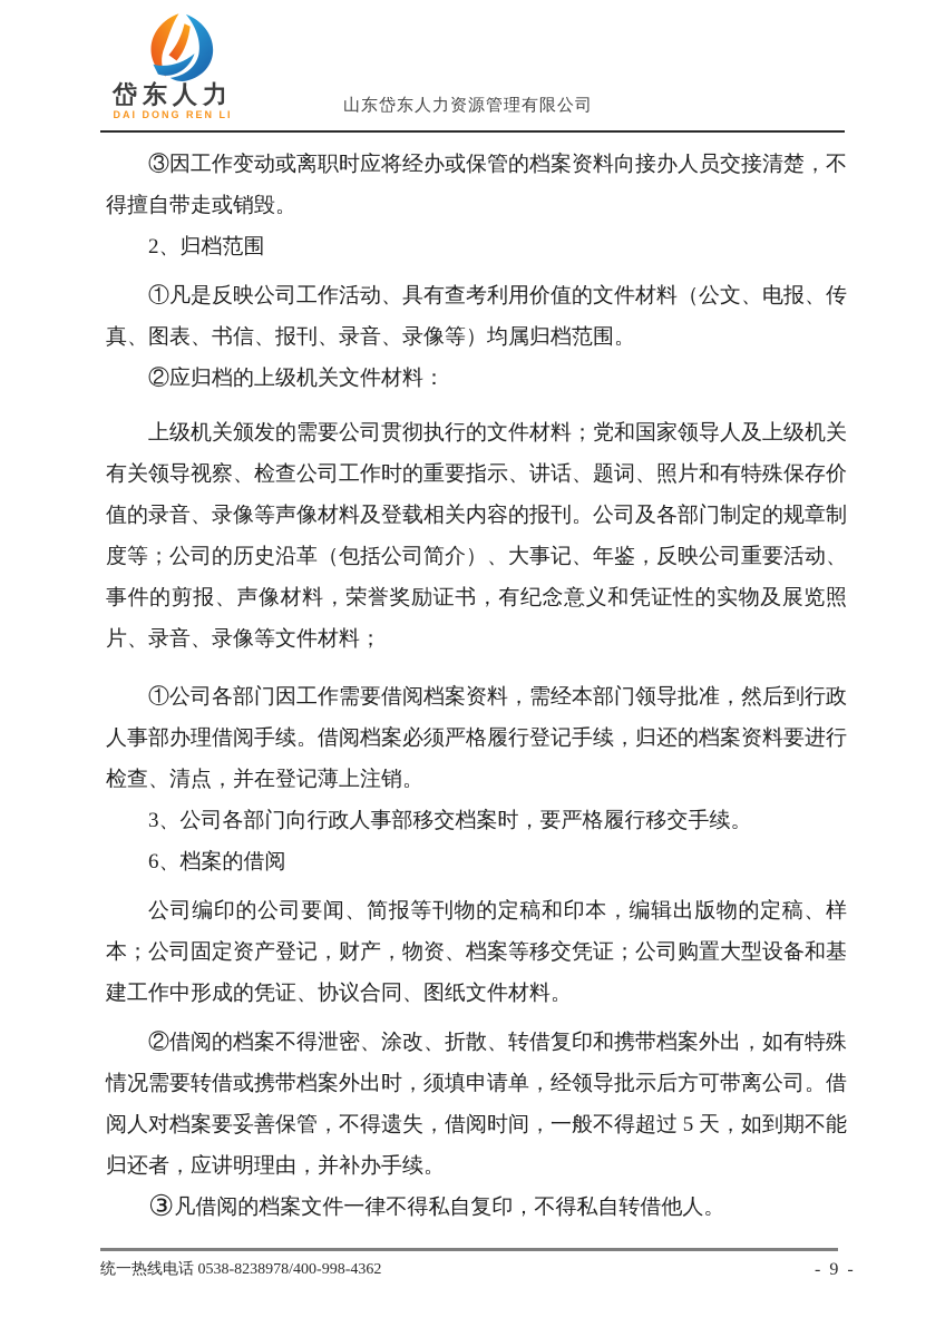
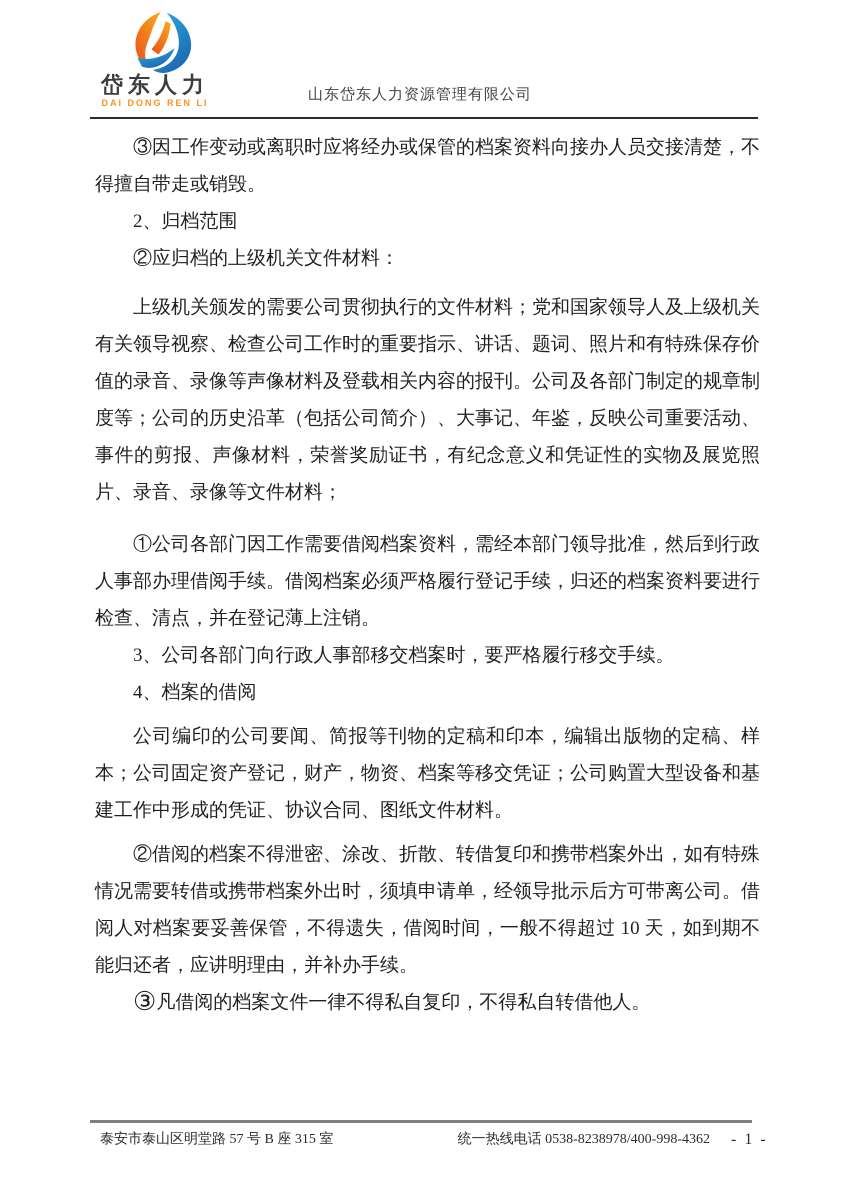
  岱东人力
  DAI DONG REN LI
  山东岱东人力资源管理有限公司
  ③因工作变动或离职时应将经办或保管的档案资料向接办人员交接清楚，不得擅自带走或销毁。
  2、归档范围
- ①凡是反映公司工作活动、具有查考利用价值的文件材料（公文、电报、传真、图表、书信、报刊、录音、录像等）均属归档范围。
  ②应归档的上级机关文件材料：
  上级机关颁发的需要公司贯彻执行的文件材料；党和国家领导人及上级机关有关领导视察、检查公司工作时的重要指示、讲话、题词、照片和有特殊保存价值的录音、录像等声像材料及登载相关内容的报刊。公司及各部门制定的规章制度等；公司的历史沿革（包括公司简介）、大事记、年鉴，反映公司重要活动、事件的剪报、声像材料，荣誉奖励证书，有纪念意义和凭证性的实物及展览照片、录音、录像等文件材料；
  ①公司各部门因工作需要借阅档案资料，需经本部门领导批准，然后到行政人事部办理借阅手续。借阅档案必须严格履行登记手续，归还的档案资料要进行检查、清点，并在登记薄上注销。
  3、公司各部门向行政人事部移交档案时，要严格履行移交手续。
- 6、档案的借阅
+ 4、档案的借阅
  公司编印的公司要闻、简报等刊物的定稿和印本，编辑出版物的定稿、样本；公司固定资产登记，财产，物资、档案等移交凭证；公司购置大型设备和基建工作中形成的凭证、协议合同、图纸文件材料。
- ②借阅的档案不得泄密、涂改、折散、转借复印和携带档案外出，如有特殊情况需要转借或携带档案外出时，须填申请单，经领导批示后方可带离公司。借阅人对档案要妥善保管，不得遗失，借阅时间，一般不得超过 5 天，如到期不能归还者，应讲明理由，并补办手续。
+ ②借阅的档案不得泄密、涂改、折散、转借复印和携带档案外出，如有特殊情况需要转借或携带档案外出时，须填申请单，经领导批示后方可带离公司。借阅人对档案要妥善保管，不得遗失，借阅时间，一般不得超过 10 天，如到期不能归还者，应讲明理由，并补办手续。
  ③凡借阅的档案文件一律不得私自复印，不得私自转借他人。
+ 泰安市泰山区明堂路 57 号 B 座 315 室
  统一热线电话 0538-8238978/400-998-4362
- - 9 -
+ - 1 -
